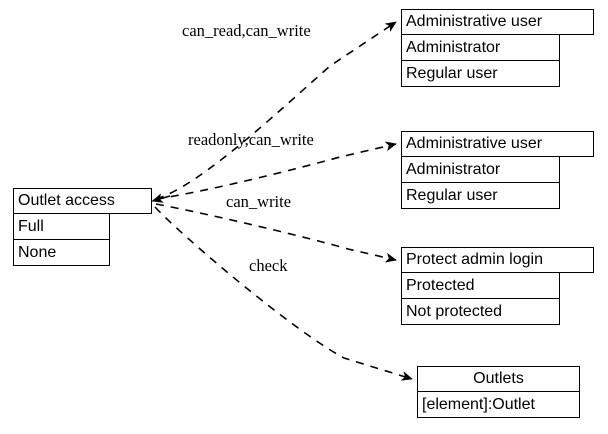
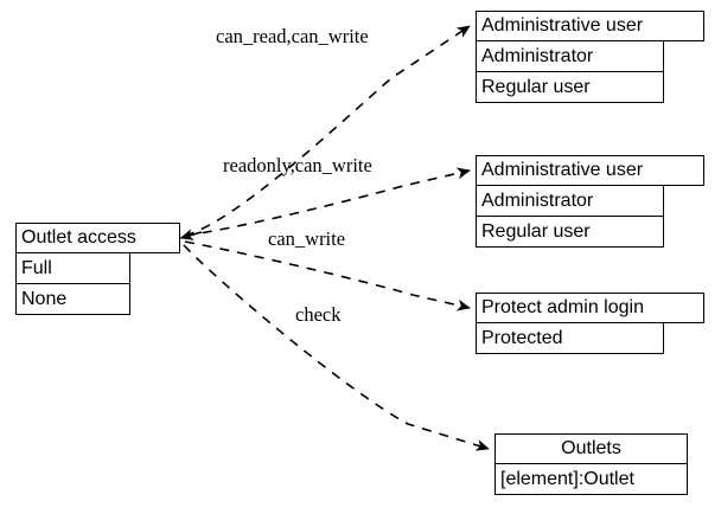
  Outlet access
  Full
  None
  Administrative user
  Administrator
  Regular user
  Administrative user
  Administrator
  Regular user
  Protect admin login
  Protected
- Not protected
  Outlets
  [element]:Outlet
  can_read,can_write
  readonly,can_write
  can_write
  check
